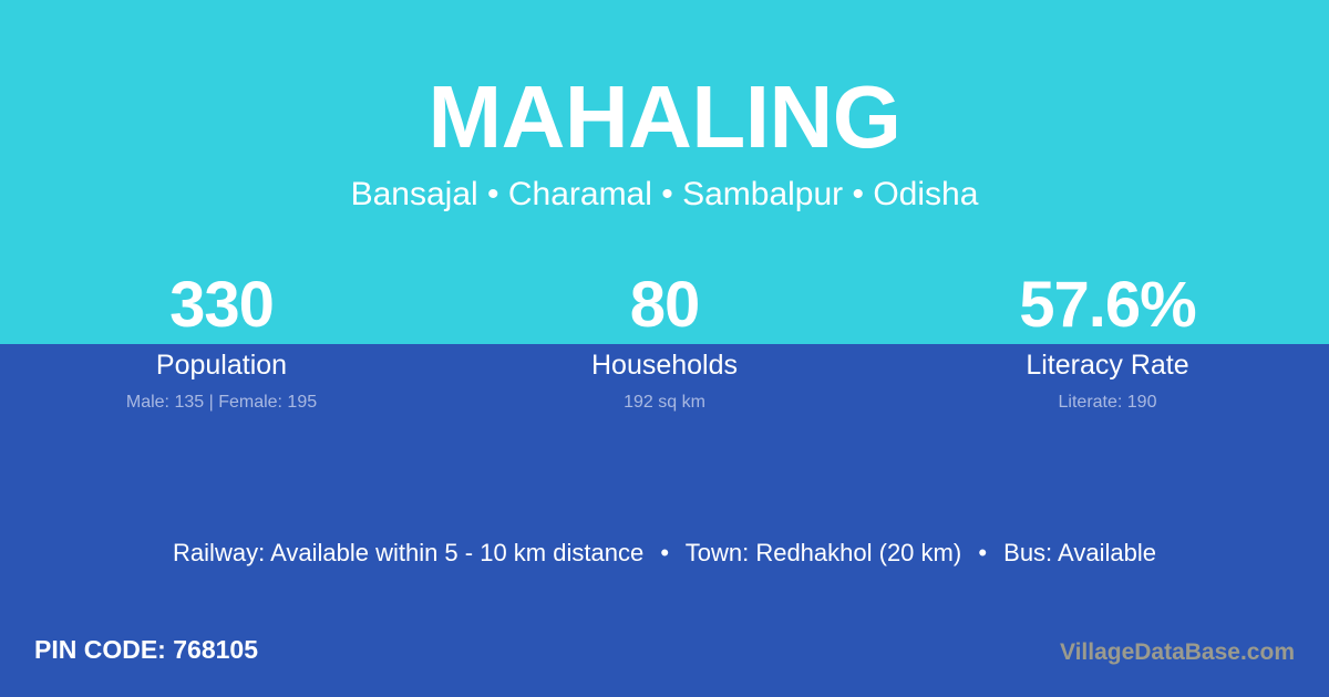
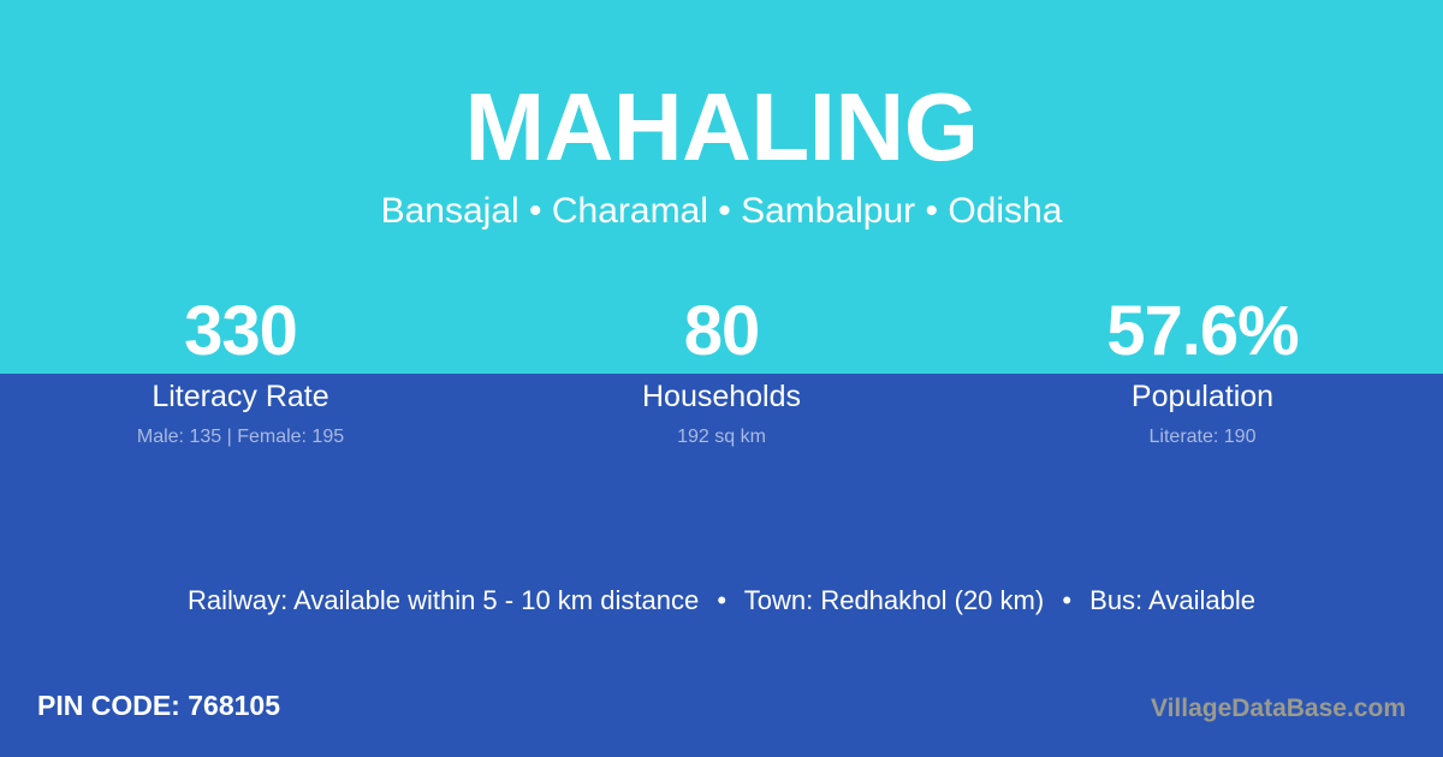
  MAHALING
  Bansajal • Charamal • Sambalpur • Odisha
  330
- Population
+ Literacy Rate
  Male: 135 | Female: 195
  80
  Households
  192 sq km
  57.6%
- Literacy Rate
+ Population
  Literate: 190
  Railway: Available within 5 - 10 km distance • Town: Redhakhol (20 km) • Bus: Available
  PIN CODE: 768105
  VillageDataBase.com
